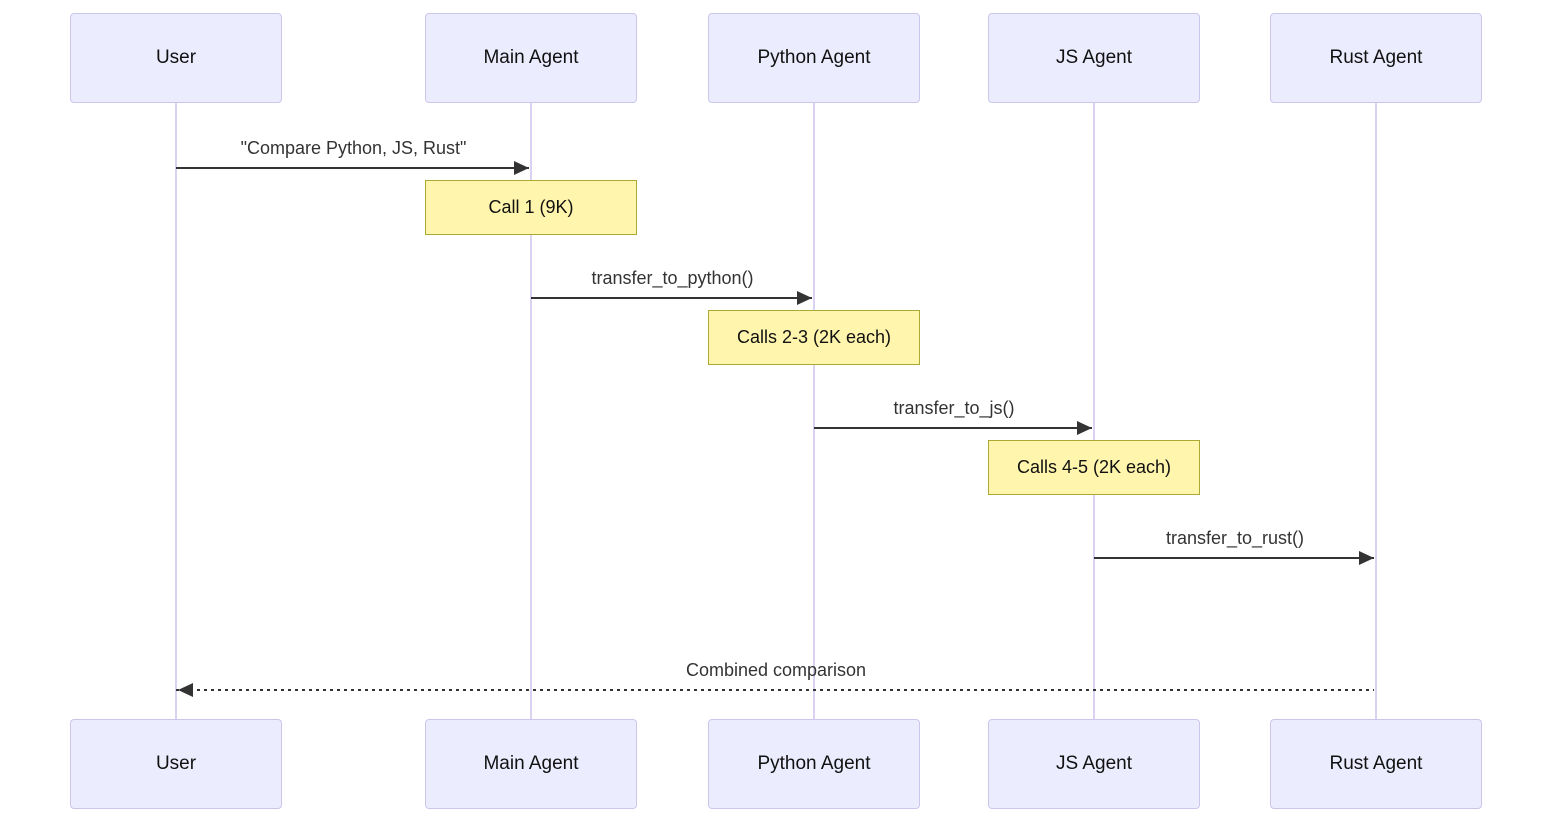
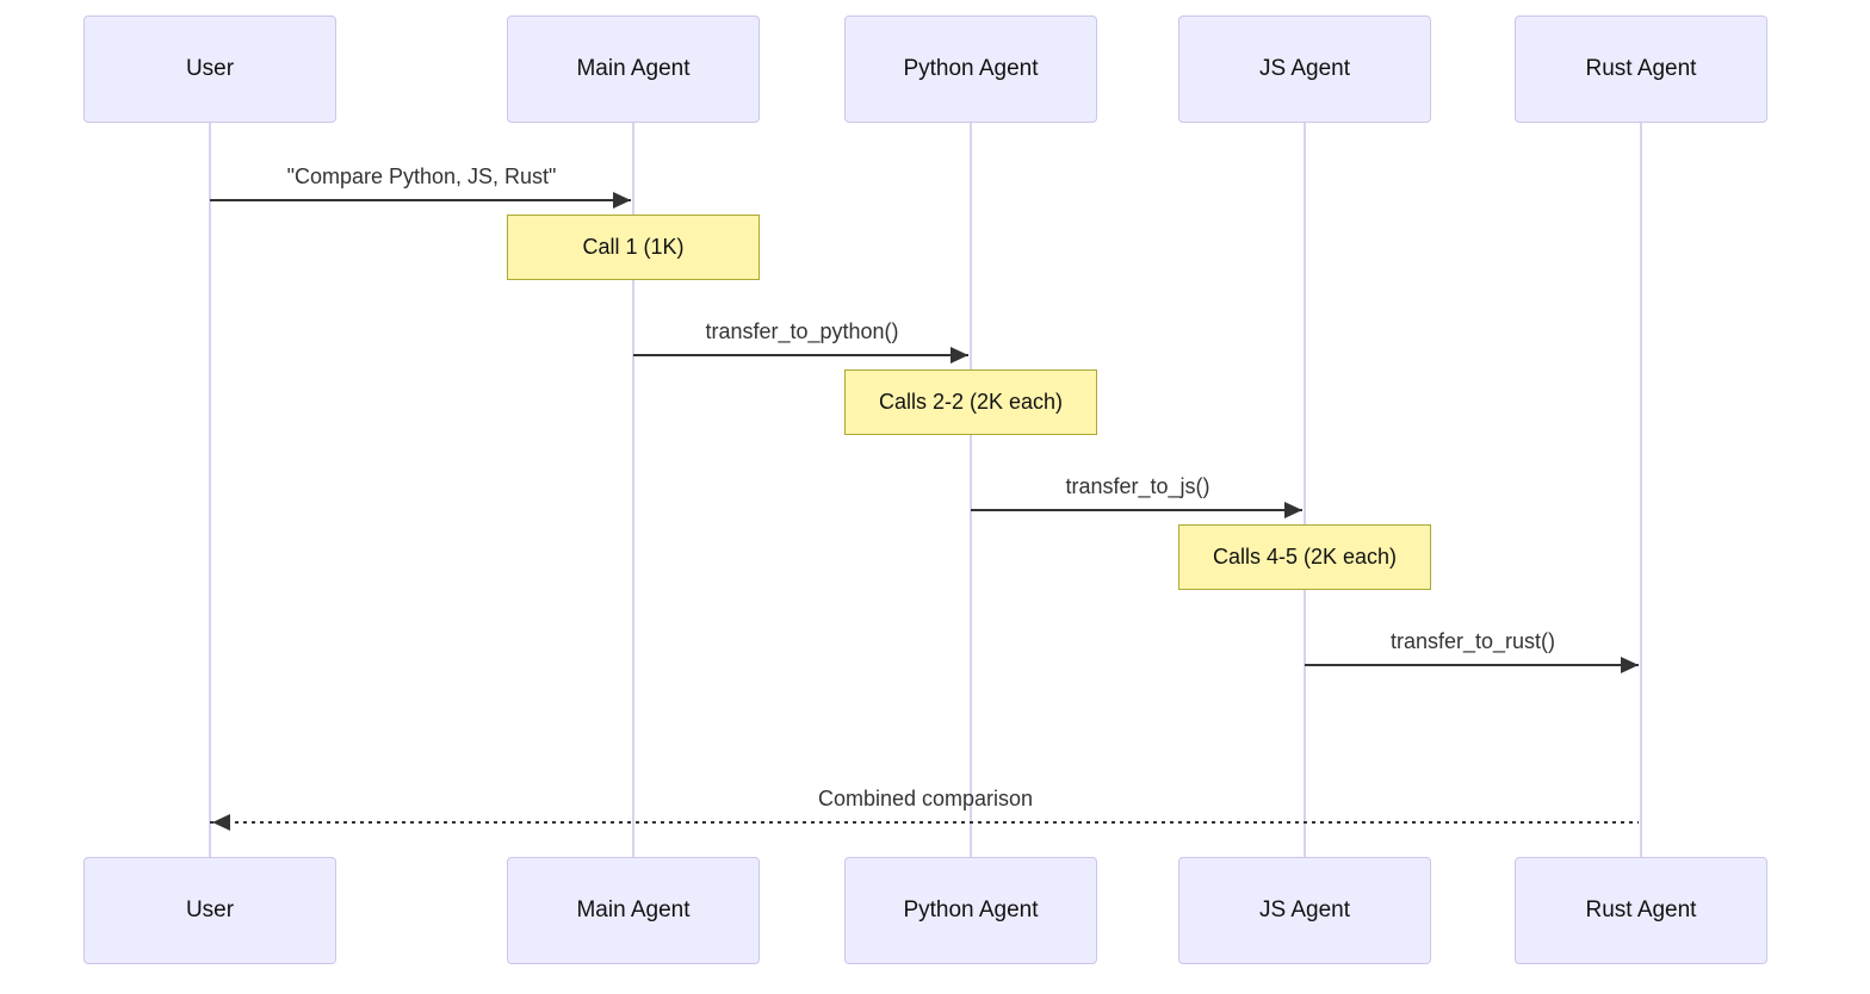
  User
  User
  Main Agent
  Main Agent
  Python Agent
  Python Agent
  JS Agent
  JS Agent
  Rust Agent
  Rust Agent
  "Compare Python, JS, Rust"
- Call 1 (9K)
+ Call 1 (1K)
  transfer_to_python()
- Calls 2-3 (2K each)
+ Calls 2-2 (2K each)
  transfer_to_js()
  Calls 4-5 (2K each)
  transfer_to_rust()
  Combined comparison
